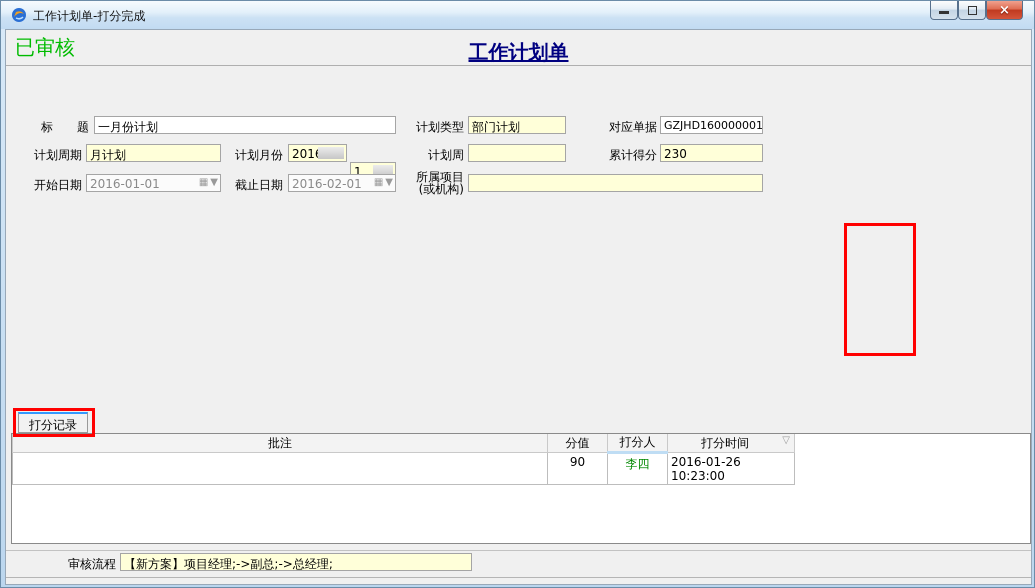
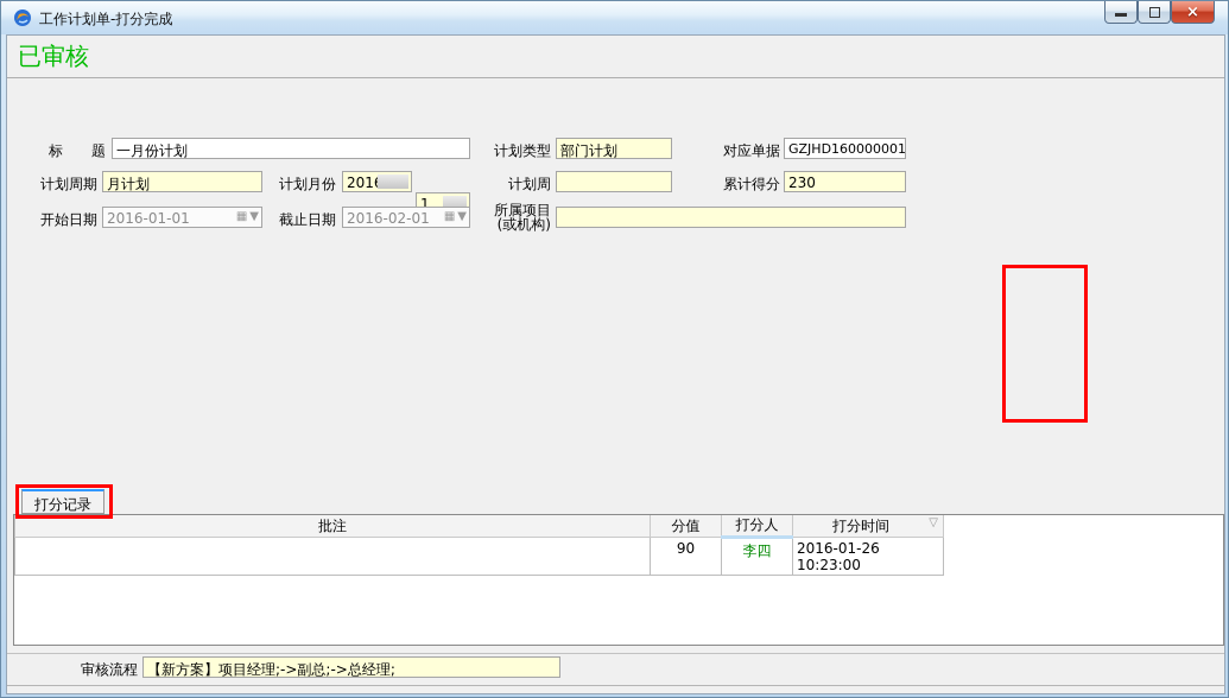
  工作计划单-打分完成
  ×
  已审核
- 工作计划单
  标 题
  一月份计划
  计划类型
  部门计划
  对应单据
  GZJHD160000001
  计划周期
  月计划
  计划月份
  201
  1
  计划周
  累计得分
  230
  开始日期
  2016-01-01
  ▦
  ▼
  截止日期
  2016-02-01
  ▦
  ▼
  所属项目
  (或机构)
  打分记录
  批注	分值	打分人	▽打分时间
  	90	李四	2016-01-26 10:23:00
  审核流程
  【新方案】项目经理;->副总;->总经理;
